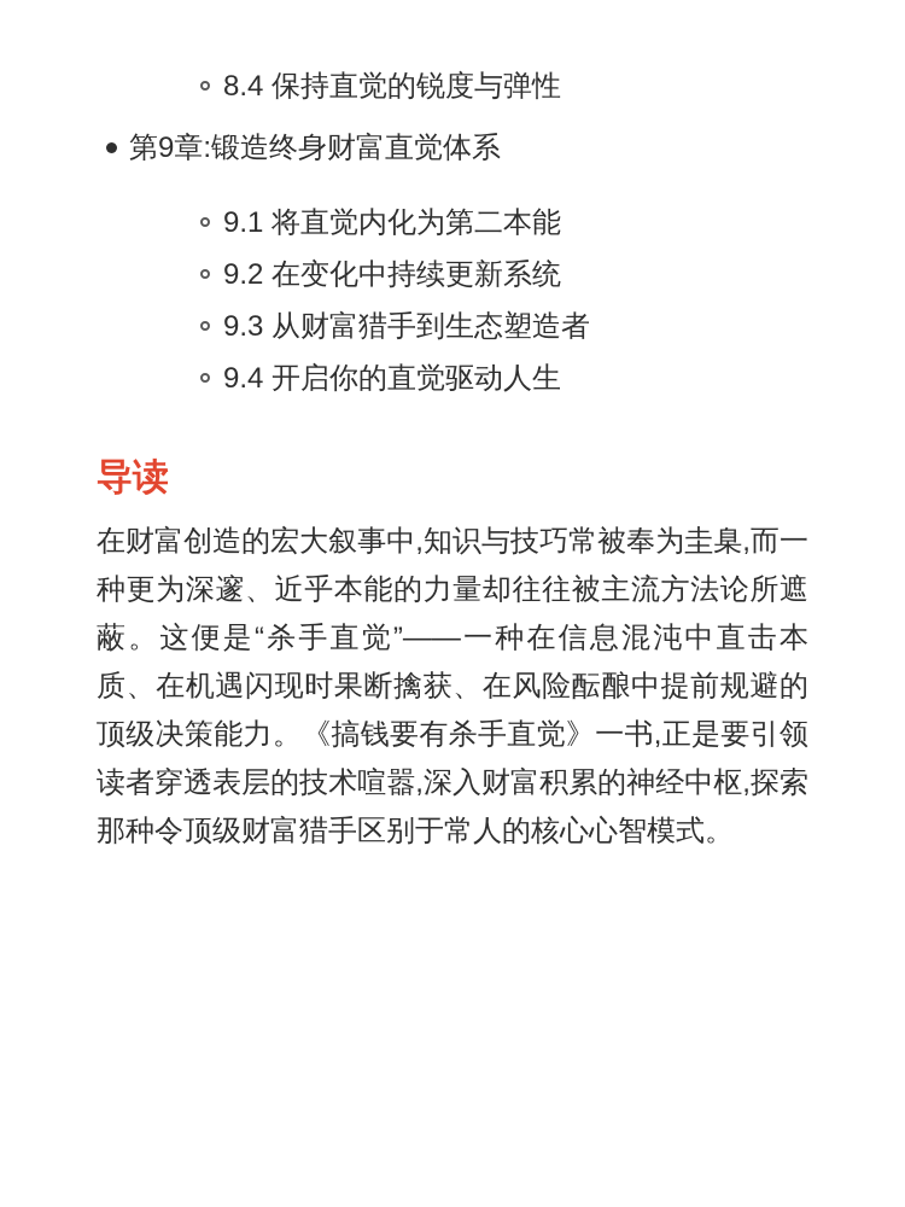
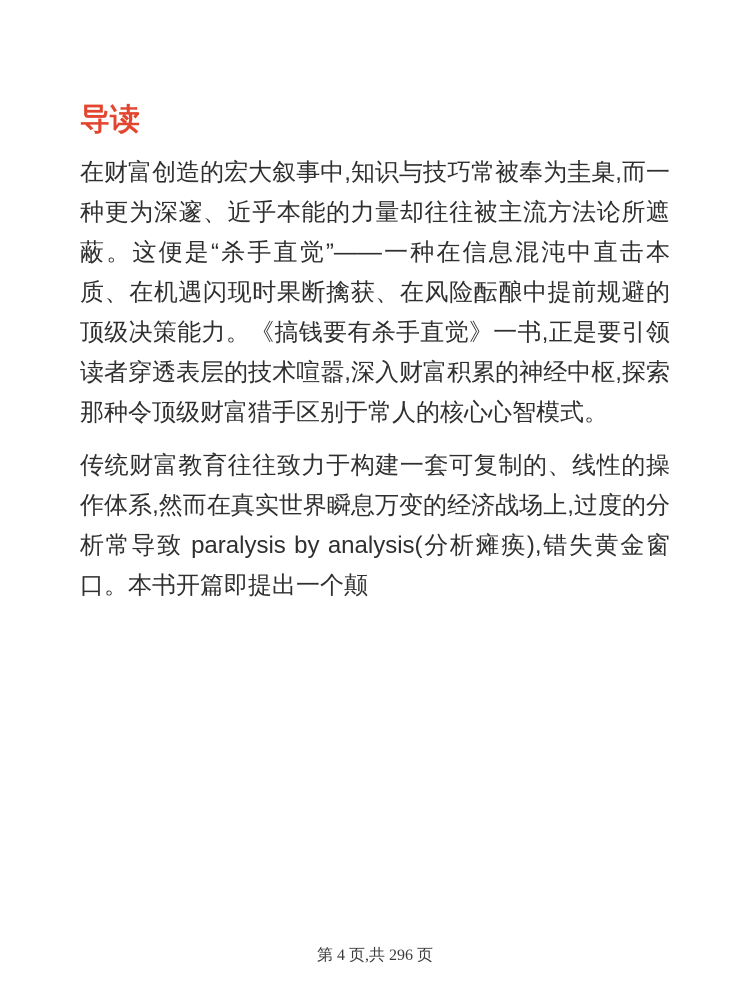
- 8.4 保持直觉的锐度与弹性
- 第9章:锻造终身财富直觉体系
- 9.1 将直觉内化为第二本能
- 9.2 在变化中持续更新系统
- 9.3 从财富猎手到生态塑造者
- 9.4 开启你的直觉驱动人生
  导读
  在财富创造的宏大叙事中,知识与技巧常被奉为圭臬,而一种更为深邃、近乎本能的力量却往往被主流方法论所遮蔽。这便是“杀手直觉”——一种在信息混沌中直击本质、在机遇闪现时果断擒获、在风险酝酿中提前规避的顶级决策能力。《搞钱要有杀手直觉》一书,正是要引领读者穿透表层的技术喧嚣,深入财富积累的神经中枢,探索那种令顶级财富猎手区别于常人的核心心智模式。
+ 传统财富教育往往致力于构建一套可复制的、线性的操作体系,然而在真实世界瞬息万变的经济战场上,过度的分析常导致 paralysis by analysis(分析瘫痪),错失黄金窗口。本书开篇即提出一个颠
+ 第 4 页,共 296 页
